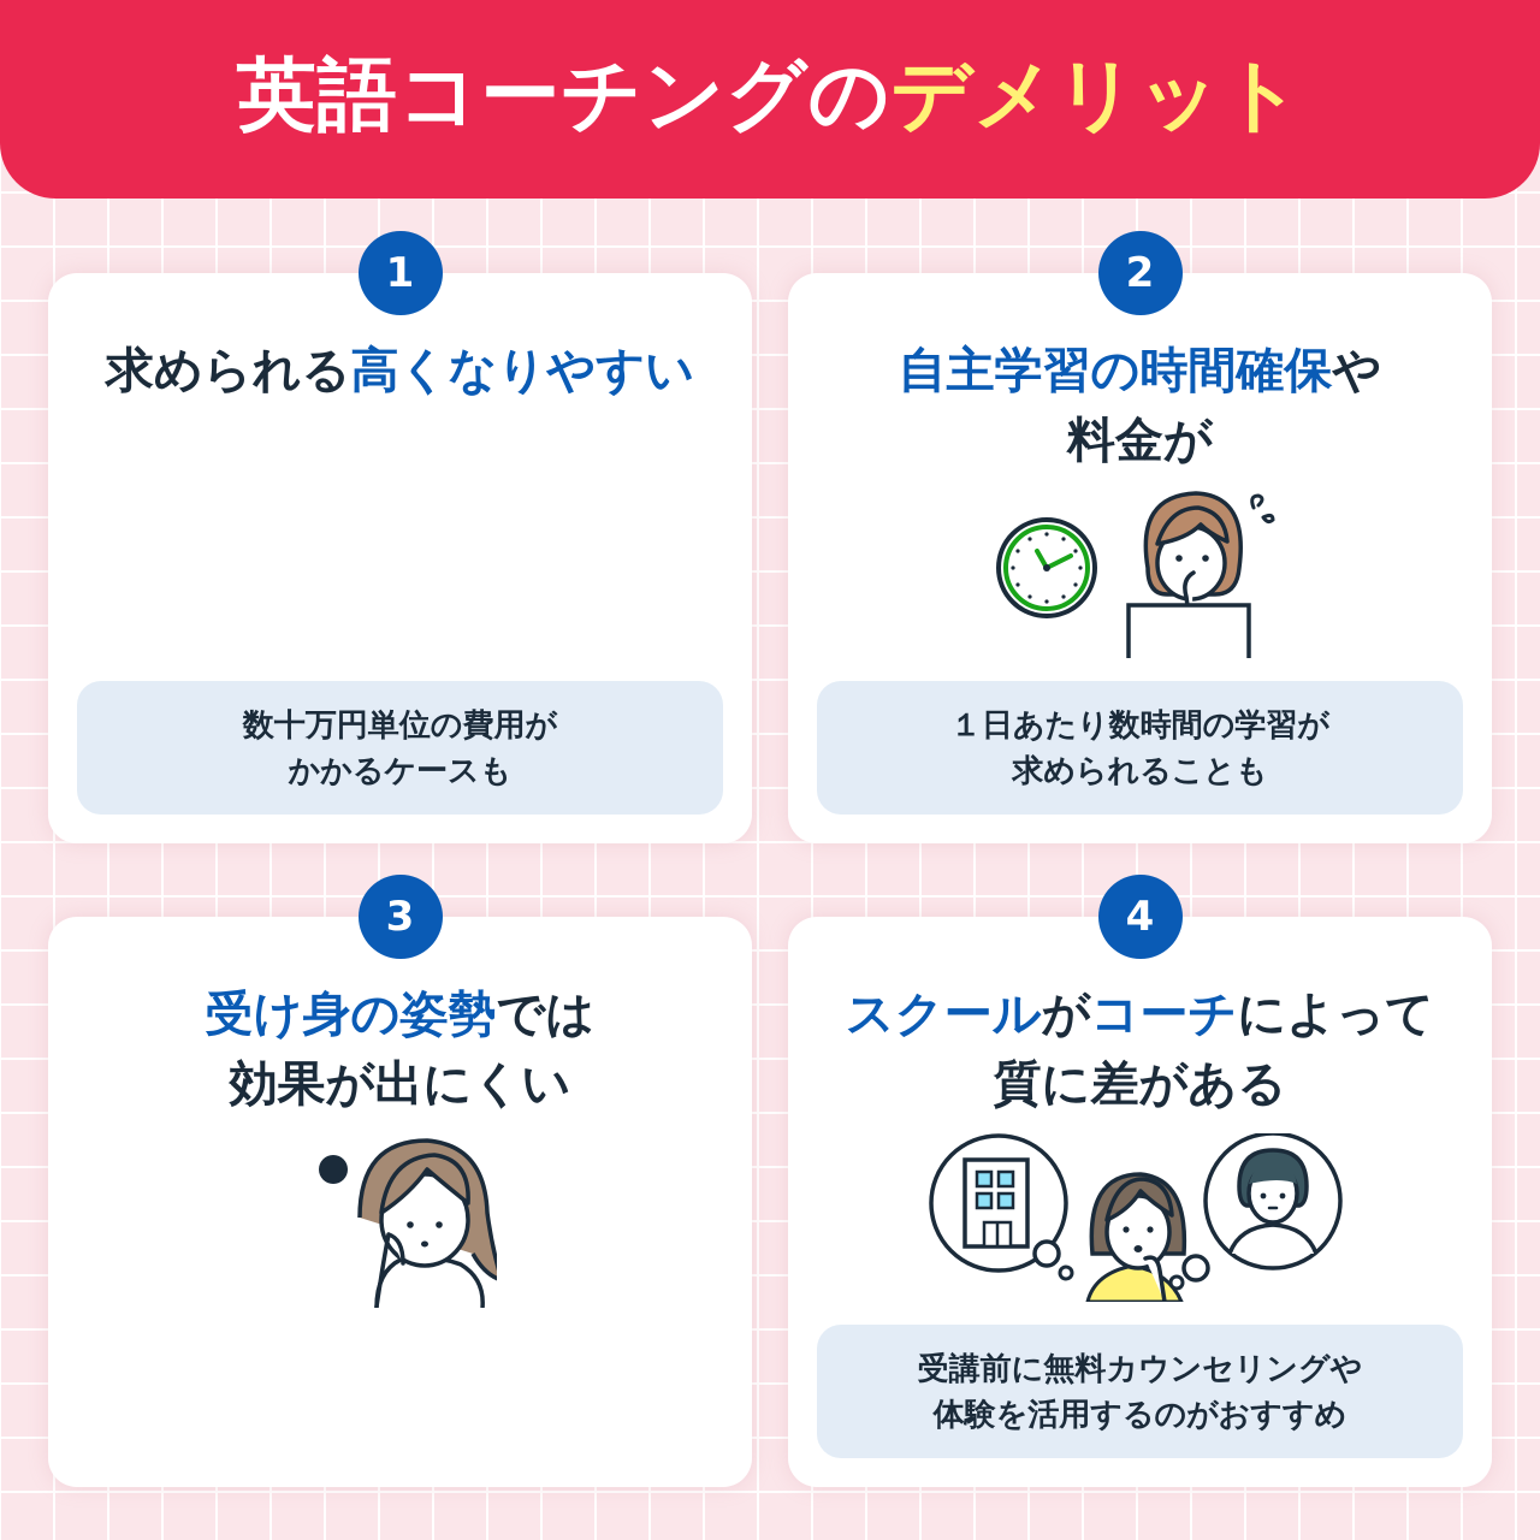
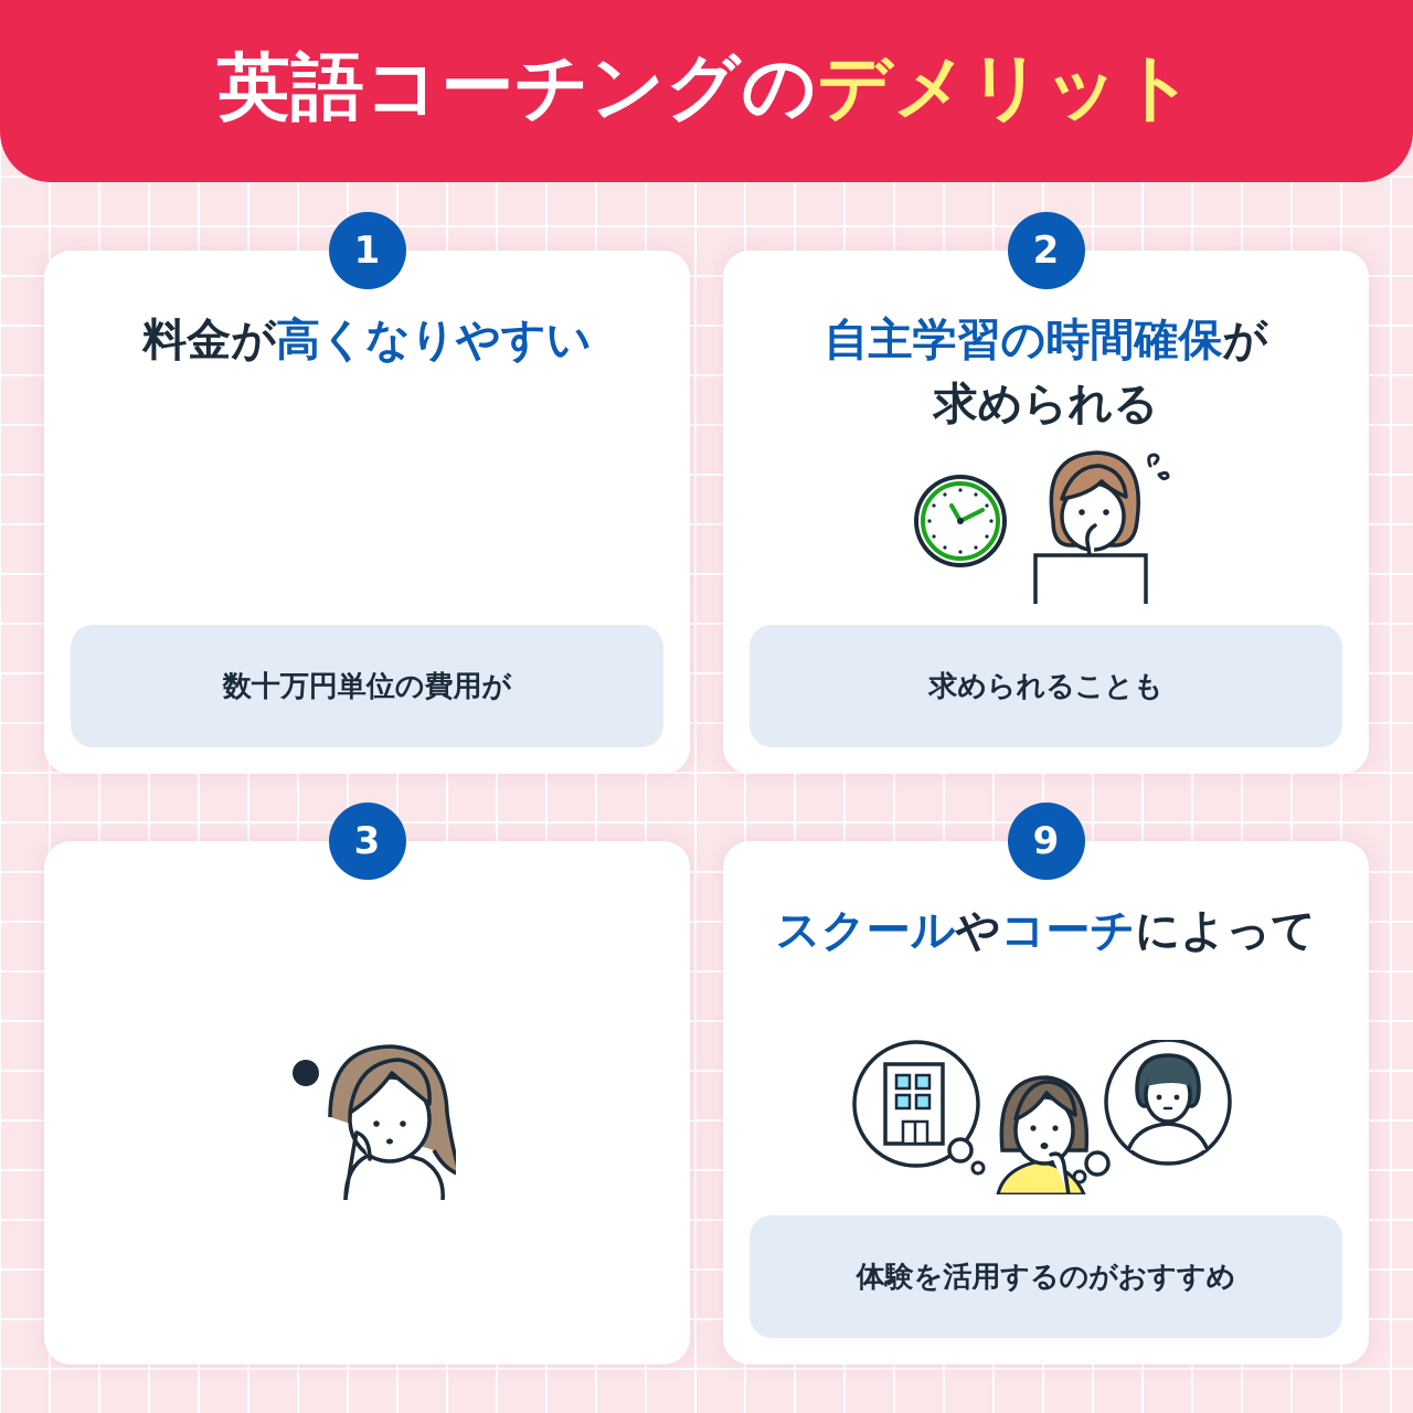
  英語コーチングのデメリット
  1
- 求められる高くなりやすい
+ 料金が高くなりやすい
  数十万円単位の費用が
- かかるケースも
  2
- 自主学習の時間確保や
+ 自主学習の時間確保が
- 料金が
+ 求められる
- １日あたり数時間の学習が
  求められることも
  3
- 受け身の姿勢では
- 効果が出にくい
- 4
+ 9
- スクールがコーチによって
+ スクールやコーチによって
- 質に差がある
- 受講前に無料カウンセリングや
  体験を活用するのがおすすめ
